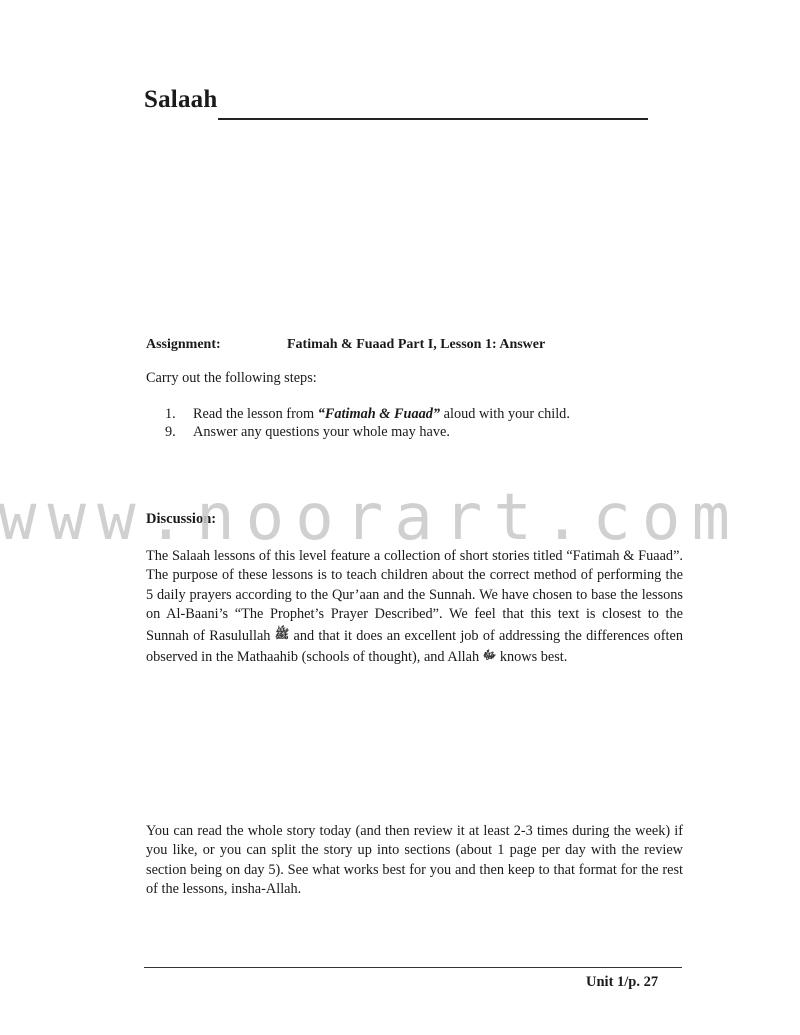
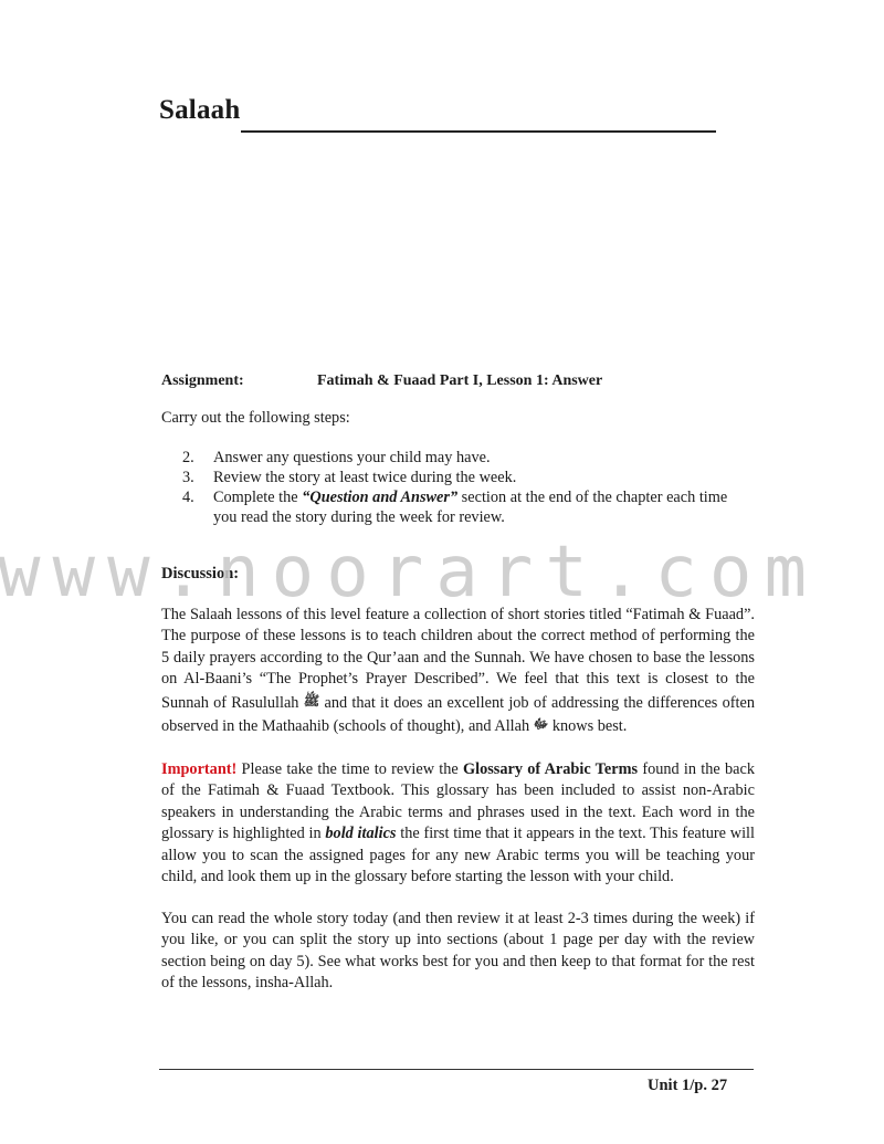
  Salaah
  Assignment:
  Fatimah & Fuaad Part I, Lesson 1: Answer
  Carry out the following steps:
- 1.
- Read the lesson from “Fatimah & Fuaad” aloud with your child.
- 9.
+ 2.
- Answer any questions your whole may have.
+ Answer any questions your child may have.
+ 3.
+ Review the story at least twice during the week.
+ 4.
+ Complete the “Question and Answer” section at the end of the chapter each time you read the story during the week for review.
  Discussion:
  www.noorart.com
  The Salaah lessons of this level feature a collection of short stories titled “Fatimah & Fuaad”. The purpose of these lessons is to teach children about the correct method of performing the 5 daily prayers according to the Qur’aan and the Sunnah. We have chosen to base the lessons on Al-Baani’s “The Prophet’s Prayer Described”. We feel that this text is closest to the Sunnah of Rasulullah ﷺ and that it does an excellent job of addressing the differences often observed in the Mathaahib (schools of thought), and Allah ﷻ knows best.
+ Important! Please take the time to review the Glossary of Arabic Terms found in the back of the Fatimah & Fuaad Textbook. This glossary has been included to assist non-Arabic speakers in understanding the Arabic terms and phrases used in the text. Each word in the glossary is highlighted in bold italics the first time that it appears in the text. This feature will allow you to scan the assigned pages for any new Arabic terms you will be teaching your child, and look them up in the glossary before starting the lesson with your child.
  You can read the whole story today (and then review it at least 2-3 times during the week) if you like, or you can split the story up into sections (about 1 page per day with the review section being on day 5). See what works best for you and then keep to that format for the rest of the lessons, insha-Allah.
  Unit 1/p. 27
